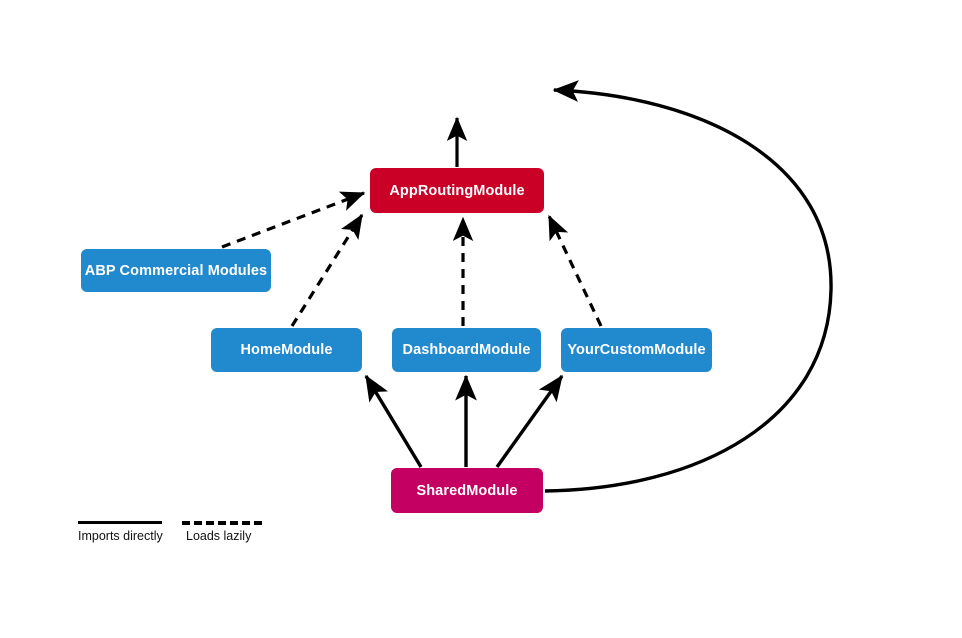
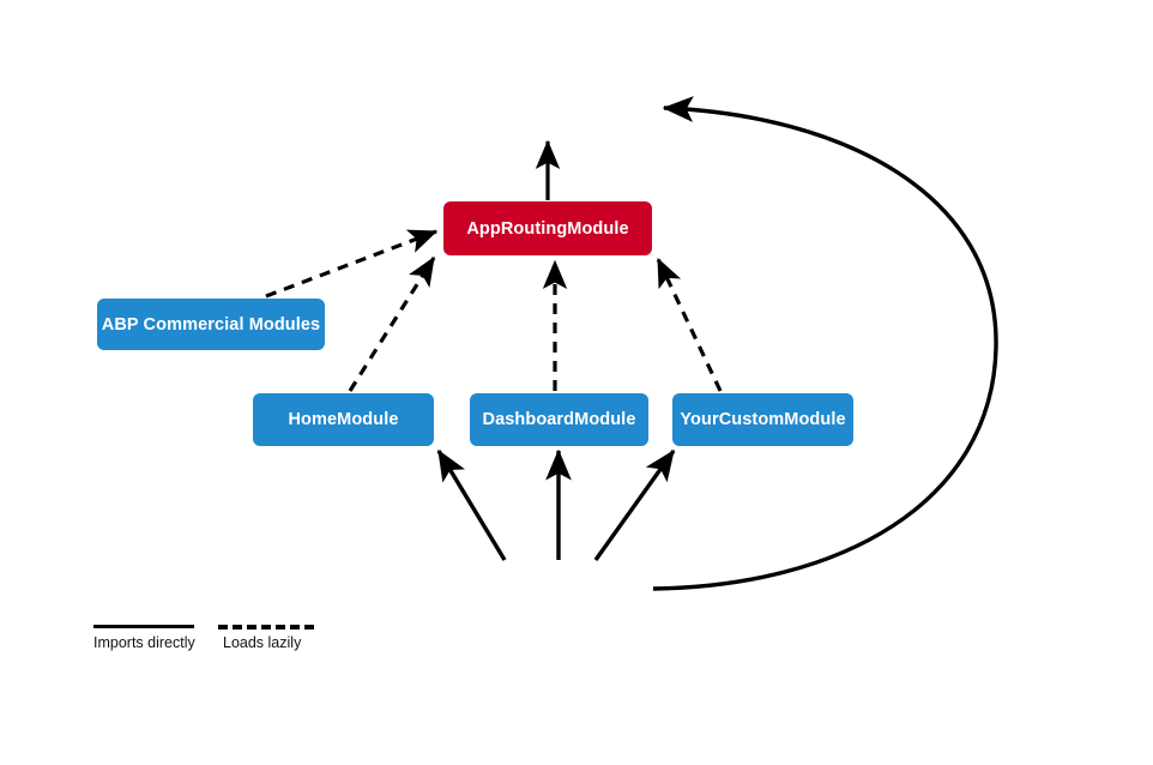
  AppRoutingModule
  ABP Commercial Modules
  HomeModule
  DashboardModule
  YourCustomModule
- SharedModule
  Imports directly
  Loads lazily
